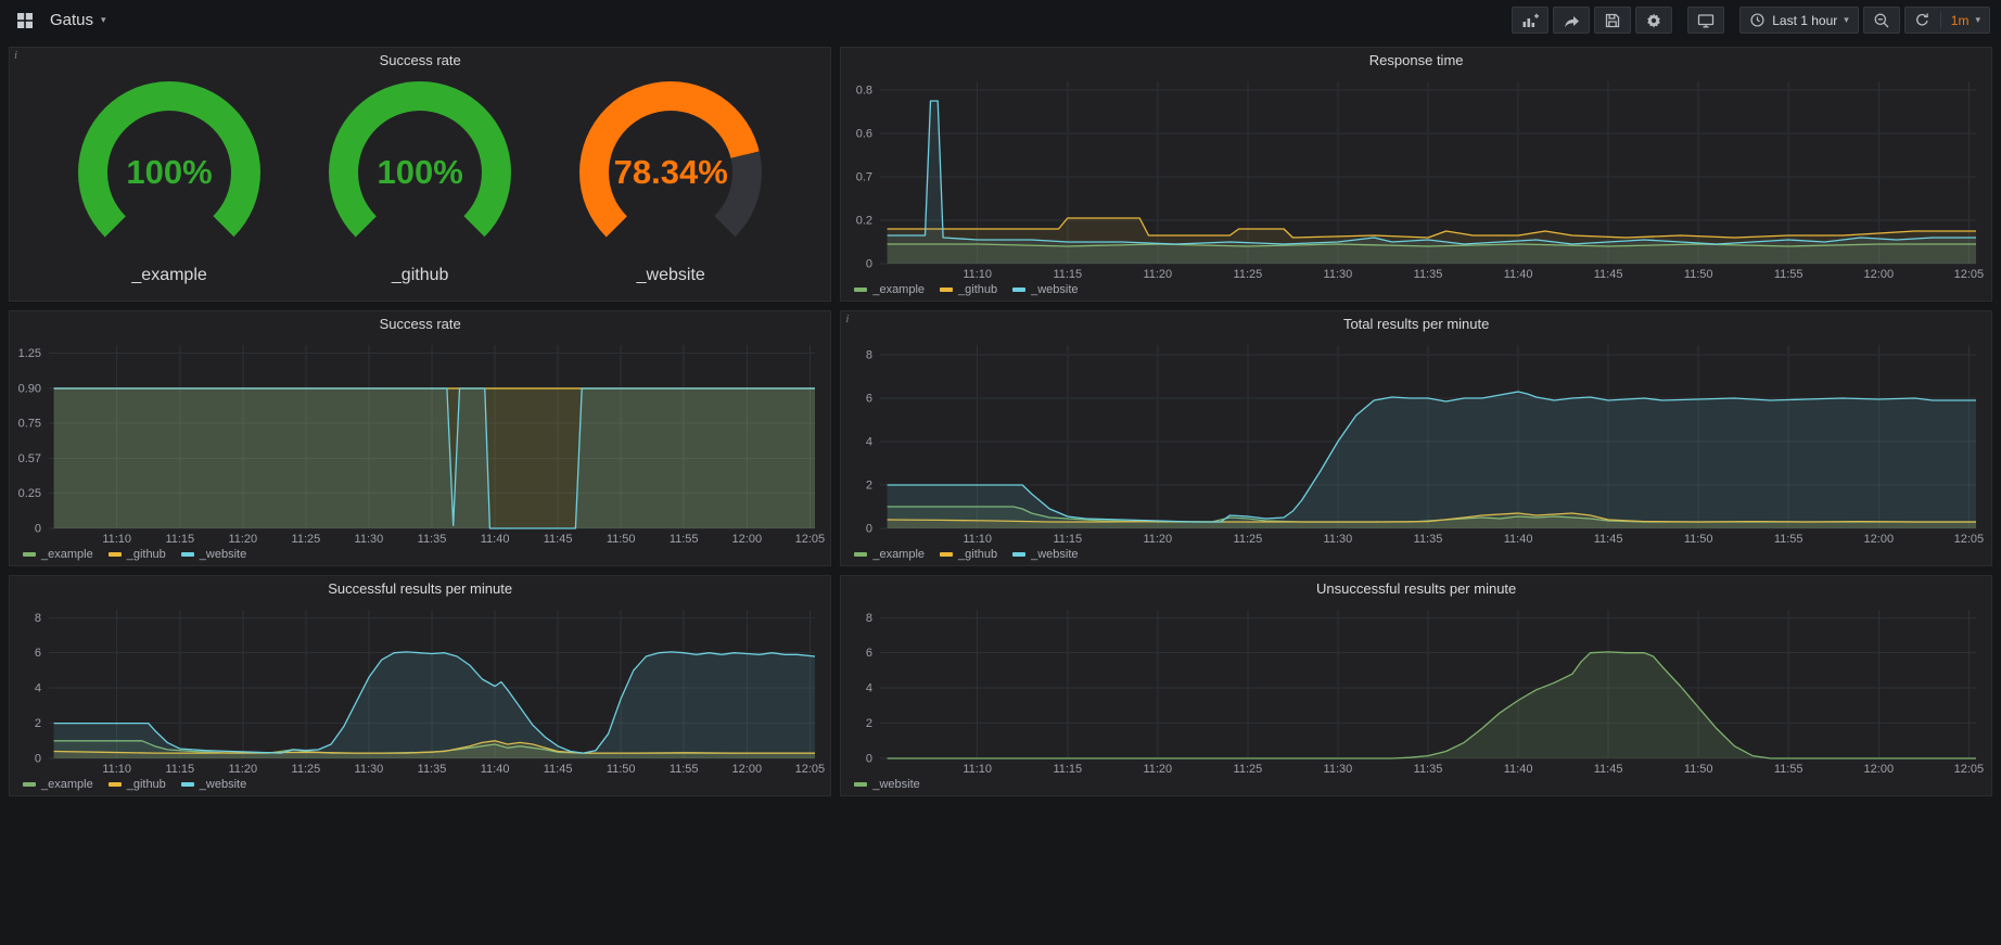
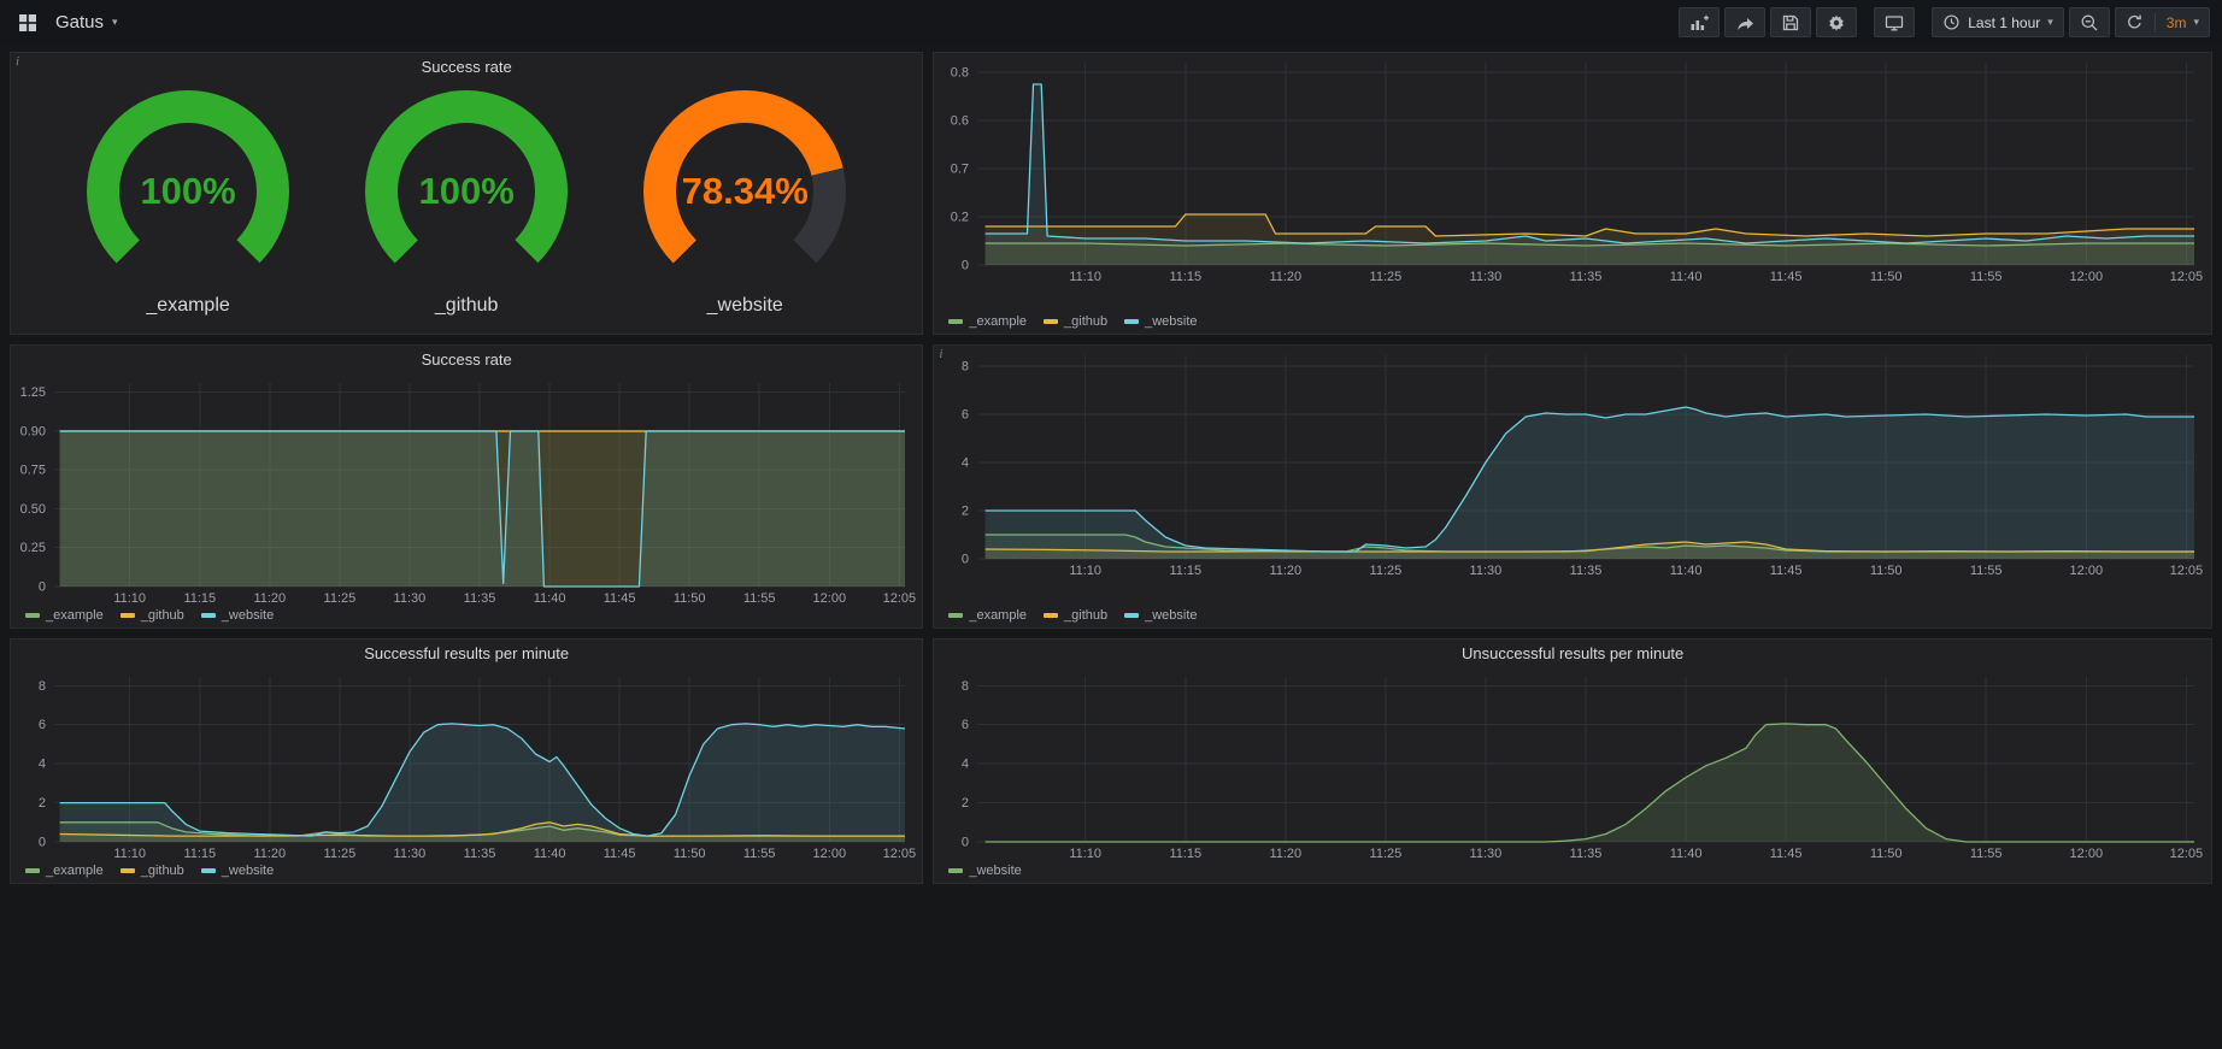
  Gatus
  ▾
  Last 1 hour
  ▾
- 1m
+ 3m
  ▾
  i
  Success rate
  100%
  _example
  100%
  _github
  78.34%
  _website
- Response time
  0
  0.2
  0.7
  0.6
  0.8
  11:10
  11:15
  11:20
  11:25
  11:30
  11:35
  11:40
  11:45
  11:50
  11:55
  12:00
  12:05
  _example
  _github
  _website
  Success rate
  0
  0.25
- 0.57
+ 0.50
  0.75
  0.90
  1.25
  11:10
  11:15
  11:20
  11:25
  11:30
  11:35
  11:40
  11:45
  11:50
  11:55
  12:00
  12:05
  _example
  _github
  _website
  i
- Total results per minute
  0
  2
  4
  6
  8
  11:10
  11:15
  11:20
  11:25
  11:30
  11:35
  11:40
  11:45
  11:50
  11:55
  12:00
  12:05
  _example
  _github
  _website
  Successful results per minute
  0
  2
  4
  6
  8
  11:10
  11:15
  11:20
  11:25
  11:30
  11:35
  11:40
  11:45
  11:50
  11:55
  12:00
  12:05
  _example
  _github
  _website
  Unsuccessful results per minute
  0
  2
  4
  6
  8
  11:10
  11:15
  11:20
  11:25
  11:30
  11:35
  11:40
  11:45
  11:50
  11:55
  12:00
  12:05
  _website
